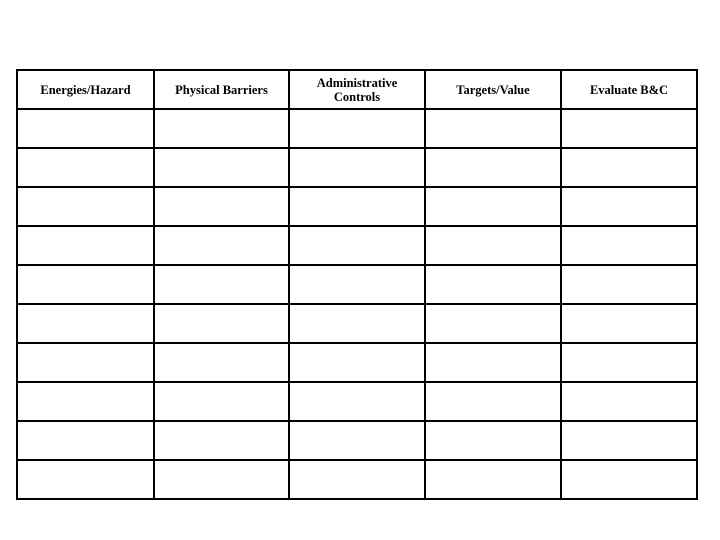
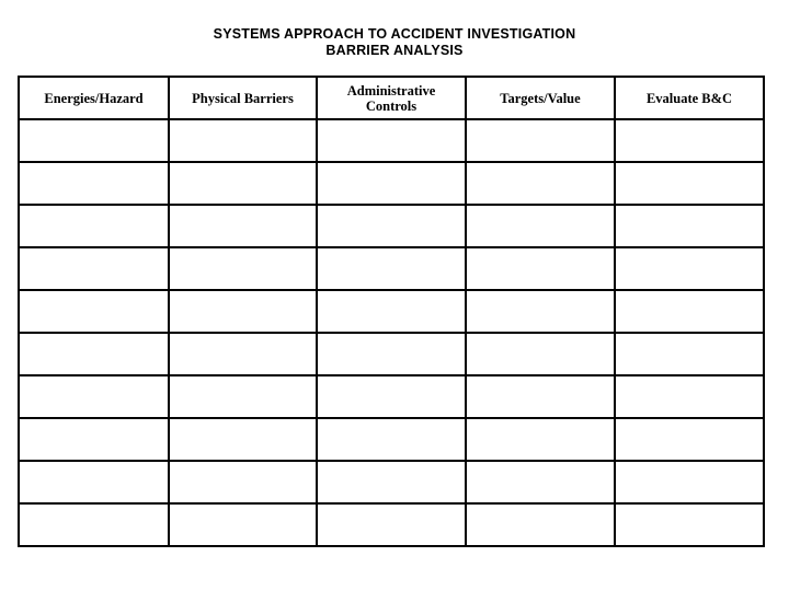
+ SYSTEMS APPROACH TO ACCIDENT INVESTIGATION
+ BARRIER ANALYSIS
  Energies/Hazard	Physical Barriers	Administrative Controls	Targets/Value	Evaluate B&C
